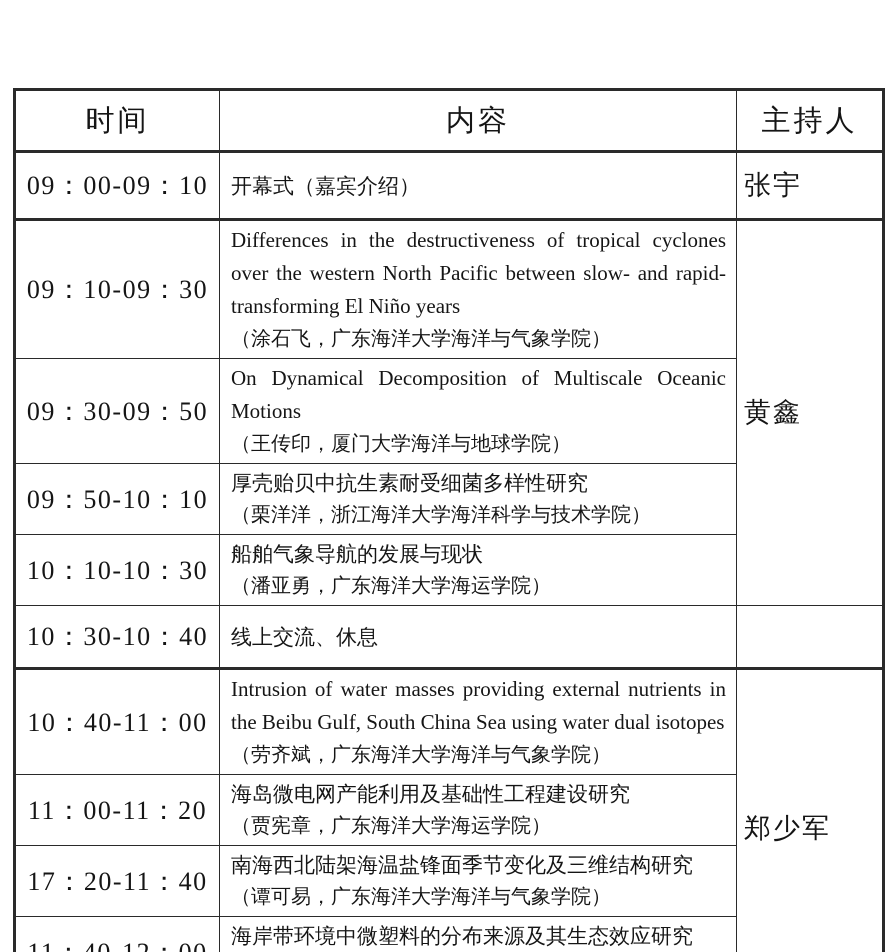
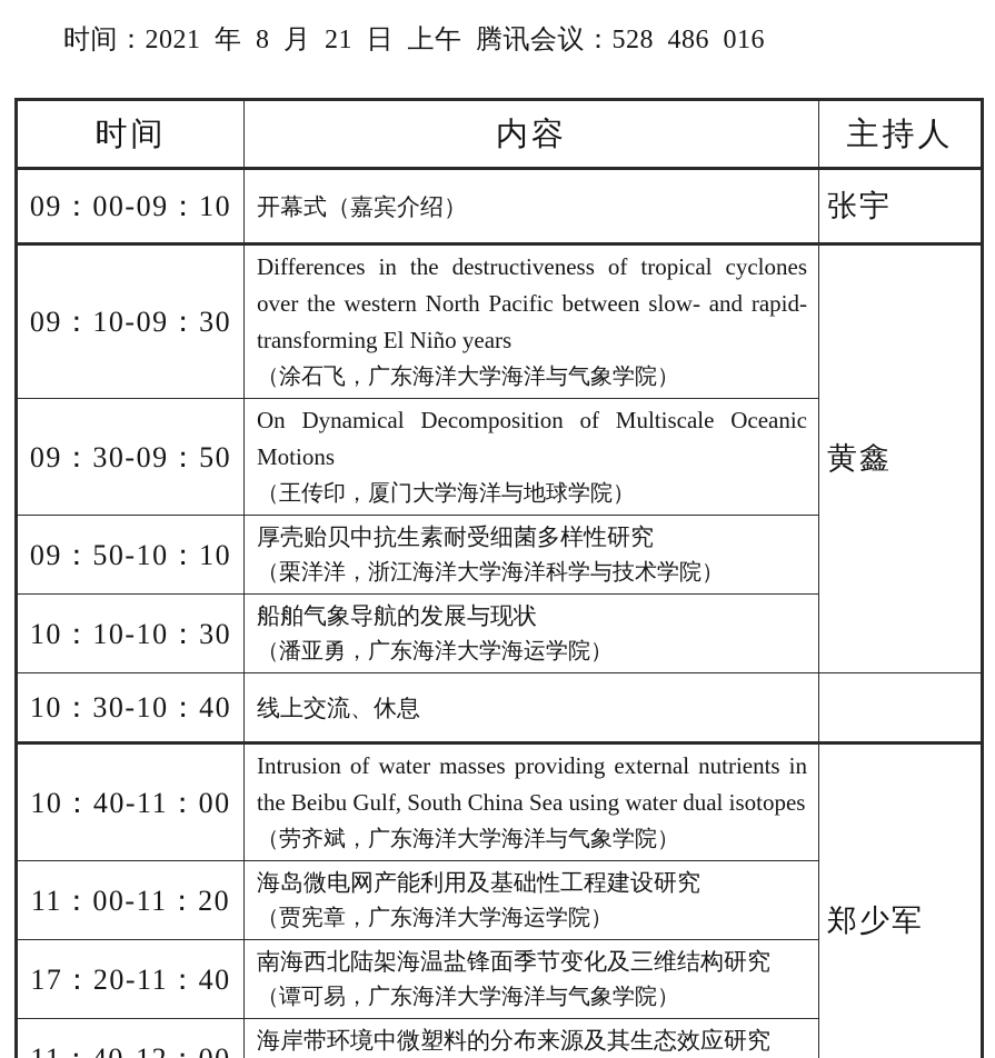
+ 时间：2021 年 8 月 21 日 上午 腾讯会议：528 486 016
  时间	内容	主持人
  09：00-09：10	开幕式（嘉宾介绍）	张宇
  09：10-09：30	Differences in the destructiveness of tropical cyclones over the western North Pacific between slow- and rapid-transforming El Niño years（涂石飞，广东海洋大学海洋与气象学院）	黄鑫
  09：30-09：50	On Dynamical Decomposition of Multiscale Oceanic Motions（王传印，厦门大学海洋与地球学院）
  09：50-10：10	厚壳贻贝中抗生素耐受细菌多样性研究（栗洋洋，浙江海洋大学海洋科学与技术学院）
  10：10-10：30	船舶气象导航的发展与现状（潘亚勇，广东海洋大学海运学院）
  10：30-10：40	线上交流、休息
  10：40-11：00	Intrusion of water masses providing external nutrients in the Beibu Gulf, South China Sea using water dual isotopes（劳齐斌，广东海洋大学海洋与气象学院）	郑少军
  11：00-11：20	海岛微电网产能利用及基础性工程建设研究（贾宪章，广东海洋大学海运学院）
  17：20-11：40	南海西北陆架海温盐锋面季节变化及三维结构研究（谭可易，广东海洋大学海洋与气象学院）
